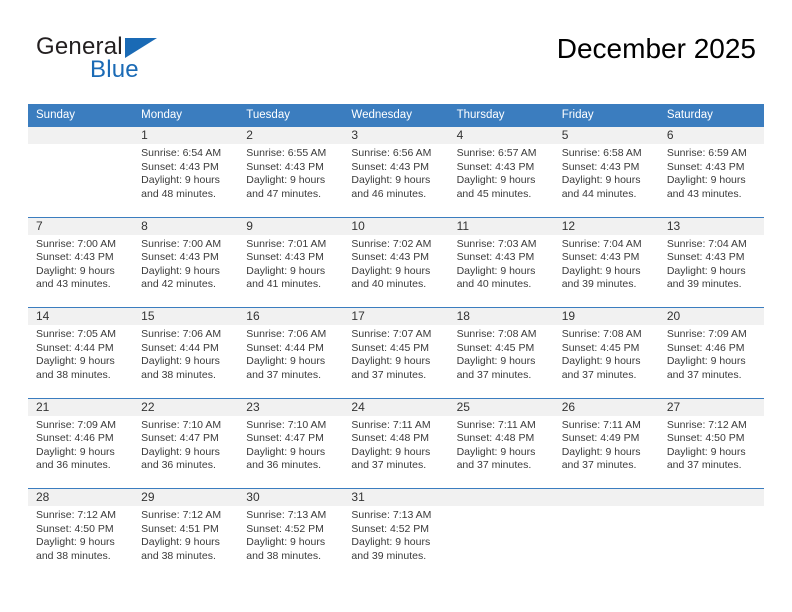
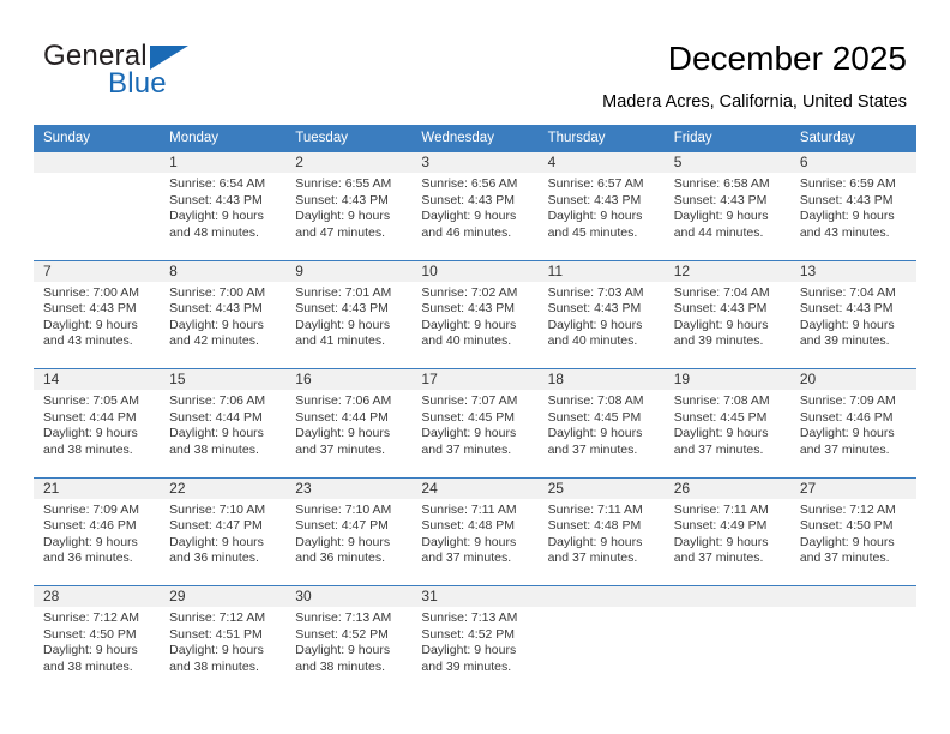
  General
  Blue
  December 2025
+ Madera Acres, California, United States
  Sunday	Monday	Tuesday	Wednesday	Thursday	Friday	Saturday
  	1 Sunrise: 6:54 AM Sunset: 4:43 PM Daylight: 9 hours and 48 minutes.	2 Sunrise: 6:55 AM Sunset: 4:43 PM Daylight: 9 hours and 47 minutes.	3 Sunrise: 6:56 AM Sunset: 4:43 PM Daylight: 9 hours and 46 minutes.	4 Sunrise: 6:57 AM Sunset: 4:43 PM Daylight: 9 hours and 45 minutes.	5 Sunrise: 6:58 AM Sunset: 4:43 PM Daylight: 9 hours and 44 minutes.	6 Sunrise: 6:59 AM Sunset: 4:43 PM Daylight: 9 hours and 43 minutes.
  7 Sunrise: 7:00 AM Sunset: 4:43 PM Daylight: 9 hours and 43 minutes.	8 Sunrise: 7:00 AM Sunset: 4:43 PM Daylight: 9 hours and 42 minutes.	9 Sunrise: 7:01 AM Sunset: 4:43 PM Daylight: 9 hours and 41 minutes.	10 Sunrise: 7:02 AM Sunset: 4:43 PM Daylight: 9 hours and 40 minutes.	11 Sunrise: 7:03 AM Sunset: 4:43 PM Daylight: 9 hours and 40 minutes.	12 Sunrise: 7:04 AM Sunset: 4:43 PM Daylight: 9 hours and 39 minutes.	13 Sunrise: 7:04 AM Sunset: 4:43 PM Daylight: 9 hours and 39 minutes.
  14 Sunrise: 7:05 AM Sunset: 4:44 PM Daylight: 9 hours and 38 minutes.	15 Sunrise: 7:06 AM Sunset: 4:44 PM Daylight: 9 hours and 38 minutes.	16 Sunrise: 7:06 AM Sunset: 4:44 PM Daylight: 9 hours and 37 minutes.	17 Sunrise: 7:07 AM Sunset: 4:45 PM Daylight: 9 hours and 37 minutes.	18 Sunrise: 7:08 AM Sunset: 4:45 PM Daylight: 9 hours and 37 minutes.	19 Sunrise: 7:08 AM Sunset: 4:45 PM Daylight: 9 hours and 37 minutes.	20 Sunrise: 7:09 AM Sunset: 4:46 PM Daylight: 9 hours and 37 minutes.
  21 Sunrise: 7:09 AM Sunset: 4:46 PM Daylight: 9 hours and 36 minutes.	22 Sunrise: 7:10 AM Sunset: 4:47 PM Daylight: 9 hours and 36 minutes.	23 Sunrise: 7:10 AM Sunset: 4:47 PM Daylight: 9 hours and 36 minutes.	24 Sunrise: 7:11 AM Sunset: 4:48 PM Daylight: 9 hours and 37 minutes.	25 Sunrise: 7:11 AM Sunset: 4:48 PM Daylight: 9 hours and 37 minutes.	26 Sunrise: 7:11 AM Sunset: 4:49 PM Daylight: 9 hours and 37 minutes.	27 Sunrise: 7:12 AM Sunset: 4:50 PM Daylight: 9 hours and 37 minutes.
  28 Sunrise: 7:12 AM Sunset: 4:50 PM Daylight: 9 hours and 38 minutes.	29 Sunrise: 7:12 AM Sunset: 4:51 PM Daylight: 9 hours and 38 minutes.	30 Sunrise: 7:13 AM Sunset: 4:52 PM Daylight: 9 hours and 38 minutes.	31 Sunrise: 7:13 AM Sunset: 4:52 PM Daylight: 9 hours and 39 minutes.
